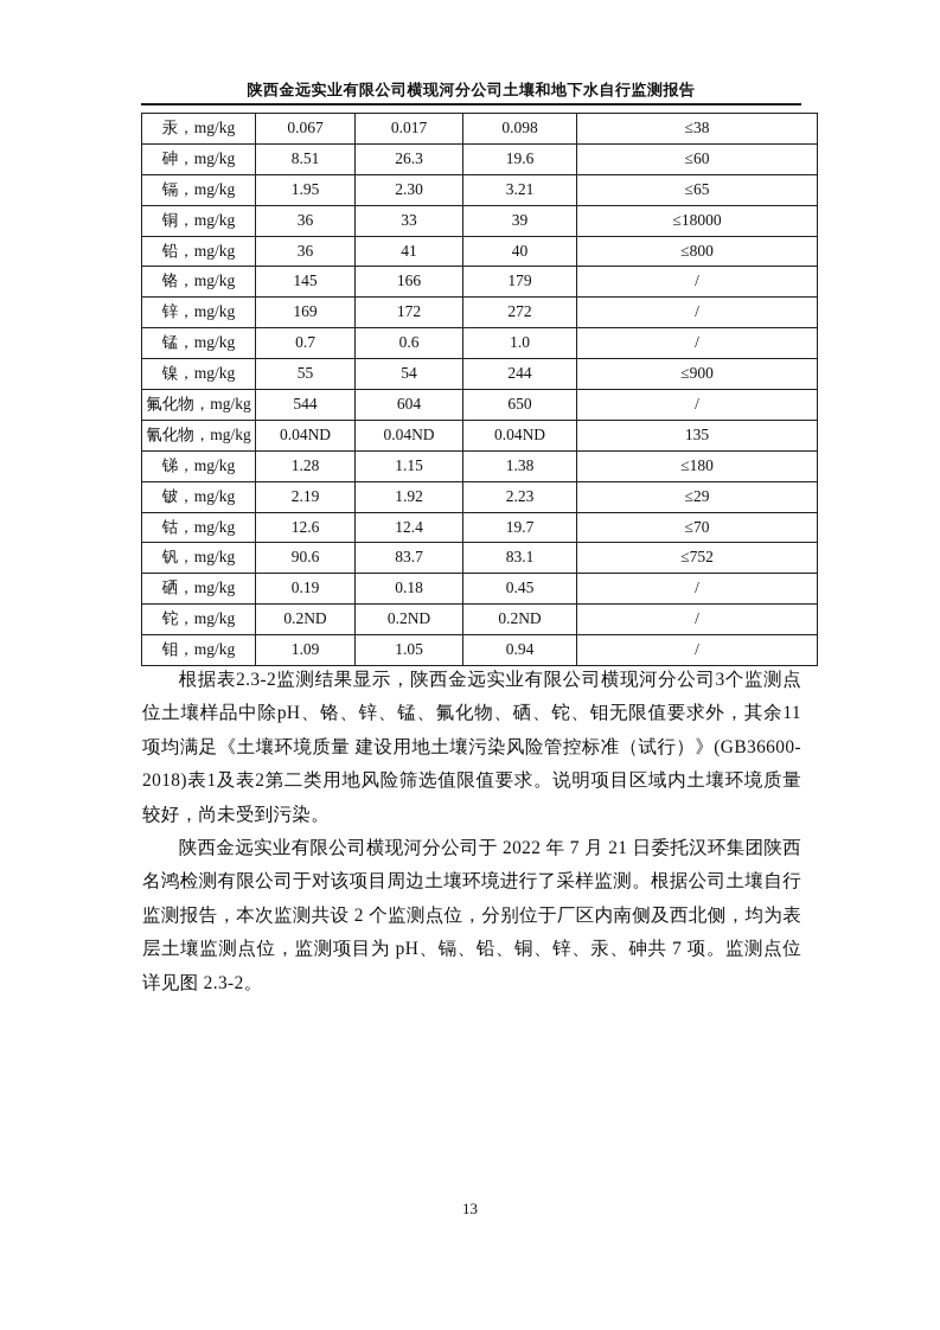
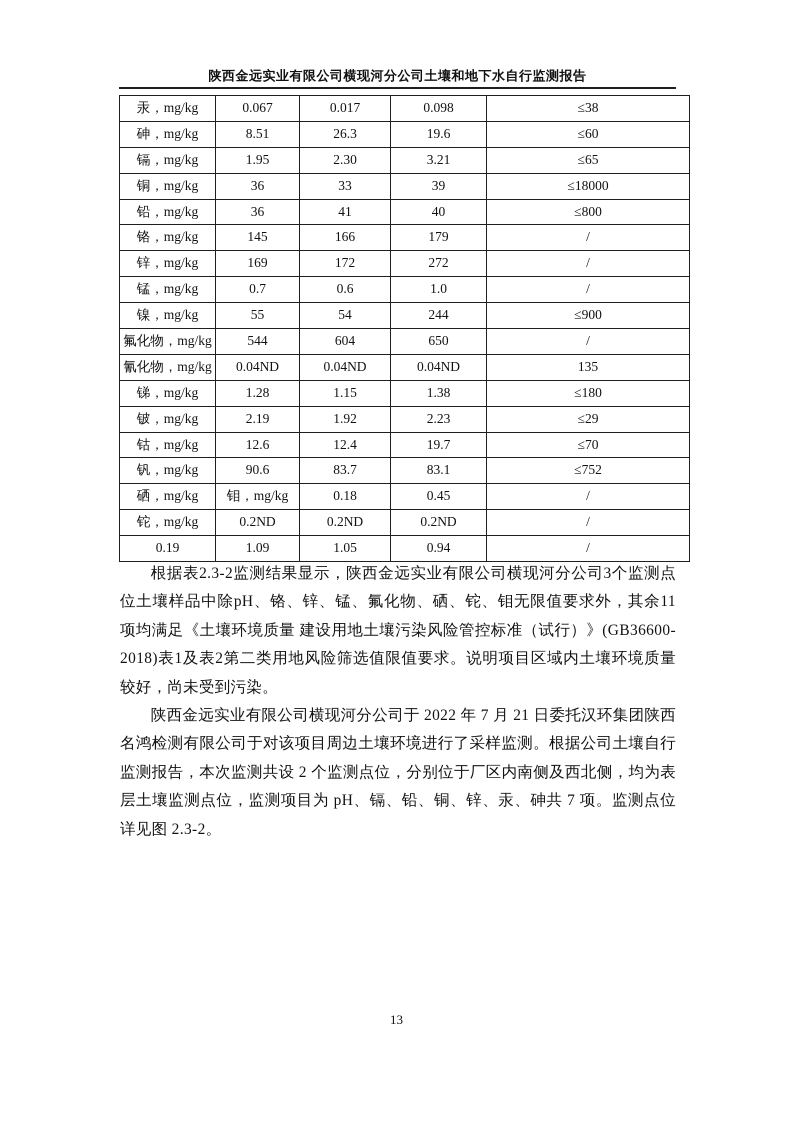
  陕西金远实业有限公司横现河分公司土壤和地下水自行监测报告
  汞，mg/kg	0.067	0.017	0.098	≤38
  砷，mg/kg	8.51	26.3	19.6	≤60
  镉，mg/kg	1.95	2.30	3.21	≤65
  铜，mg/kg	36	33	39	≤18000
  铅，mg/kg	36	41	40	≤800
  铬，mg/kg	145	166	179	/
  锌，mg/kg	169	172	272	/
  锰，mg/kg	0.7	0.6	1.0	/
  镍，mg/kg	55	54	244	≤900
  氟化物，mg/kg	544	604	650	/
  氰化物，mg/kg	0.04ND	0.04ND	0.04ND	135
  锑，mg/kg	1.28	1.15	1.38	≤180
  铍，mg/kg	2.19	1.92	2.23	≤29
  钴，mg/kg	12.6	12.4	19.7	≤70
  钒，mg/kg	90.6	83.7	83.1	≤752
- 硒，mg/kg	0.19	0.18	0.45	/
+ 硒，mg/kg	钼，mg/kg	0.18	0.45	/
  铊，mg/kg	0.2ND	0.2ND	0.2ND	/
- 钼，mg/kg	1.09	1.05	0.94	/
+ 0.19	1.09	1.05	0.94	/
  根据表2.3-2监测结果显示，陕西金远实业有限公司横现河分公司3个监测点位土壤样品中除pH、铬、锌、锰、氟化物、硒、铊、钼无限值要求外，其余11项均满足《土壤环境质量 建设用地土壤污染风险管控标准（试行）》(GB36600-2018)表1及表2第二类用地风险筛选值限值要求。说明项目区域内土壤环境质量较好，尚未受到污染。
  陕西金远实业有限公司横现河分公司于 2022 年 7 月 21 日委托汉环集团陕西名鸿检测有限公司于对该项目周边土壤环境进行了采样监测。根据公司土壤自行监测报告，本次监测共设 2 个监测点位，分别位于厂区内南侧及西北侧，均为表层土壤监测点位，监测项目为 pH、镉、铅、铜、锌、汞、砷共 7 项。监测点位详见图 2.3-2。
  13
